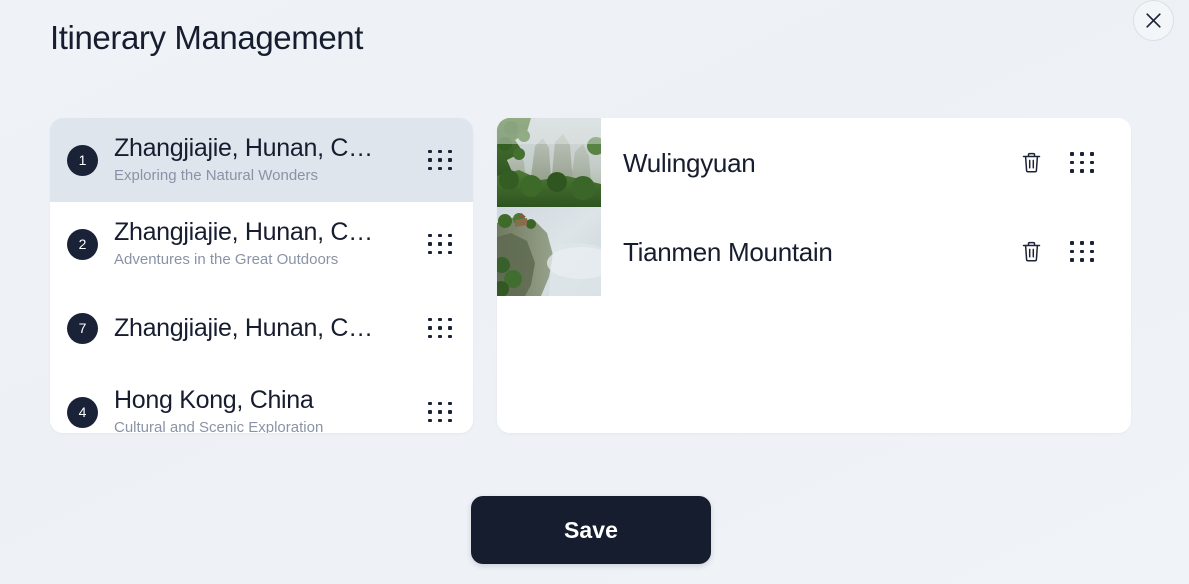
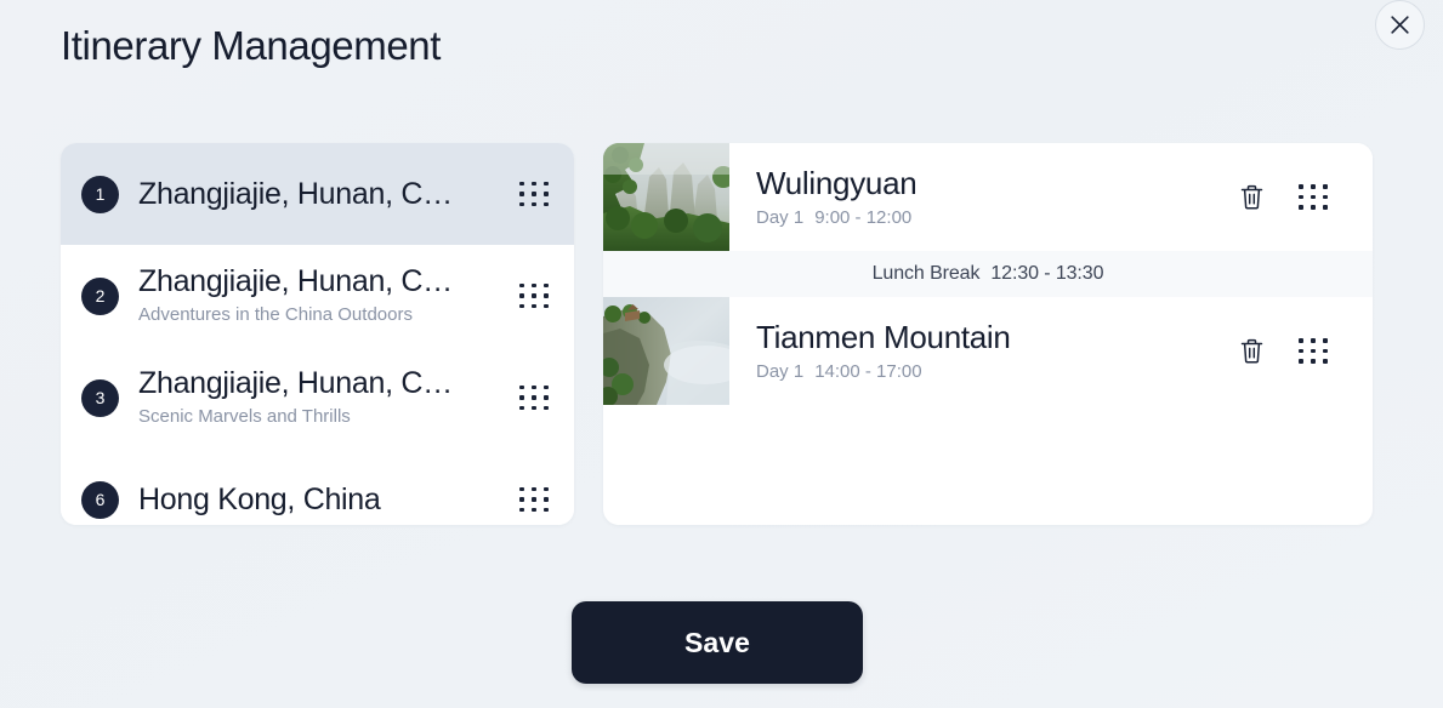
  Itinerary Management
  1
  Zhangjiajie, Hunan, C…
- Exploring the Natural Wonders
  2
  Zhangjiajie, Hunan, C…
- Adventures in the Great Outdoors
+ Adventures in the China Outdoors
- 7
+ 3
  Zhangjiajie, Hunan, C…
+ Scenic Marvels and Thrills
- 4
+ 6
  Hong Kong, China
- Cultural and Scenic Exploration
  Wulingyuan
+ Day 1 9:00 - 12:00
+ Lunch Break
+ 12:30 - 13:30
  Tianmen Mountain
+ Day 1 14:00 - 17:00
  Save
